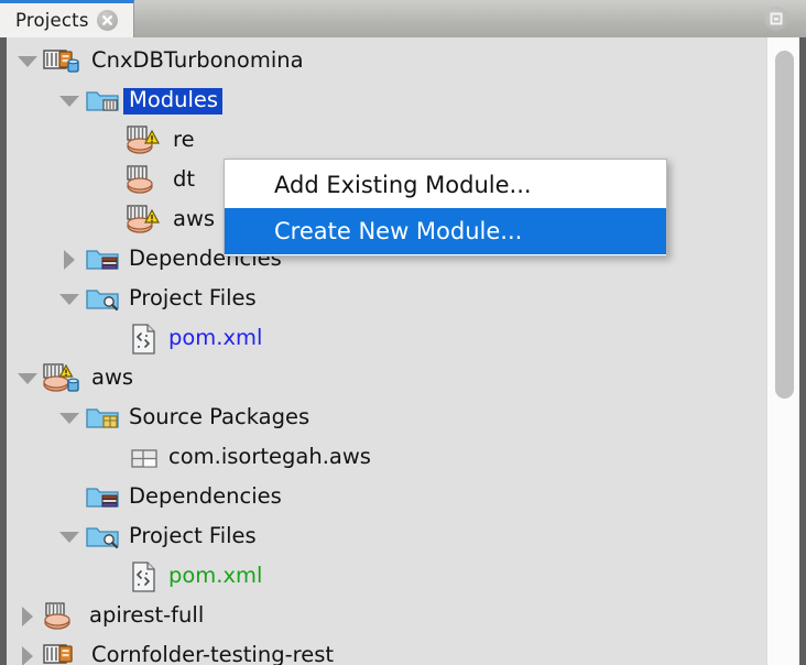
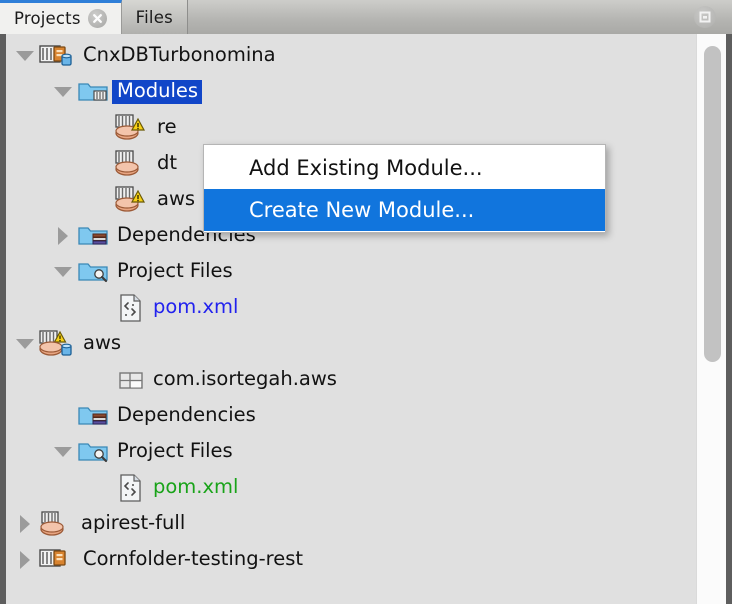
  Projects
+ Files
  CnxDBTurbonomina
  Modules
  re
  dt
  aws
  Dependencies
  Project Files
  pom.xml
  aws
- Source Packages
  com.isortegah.aws
  Dependencies
  Project Files
  pom.xml
  apirest-full
  Cornfolder-testing-rest
  Add Existing Module...
  Create New Module...
